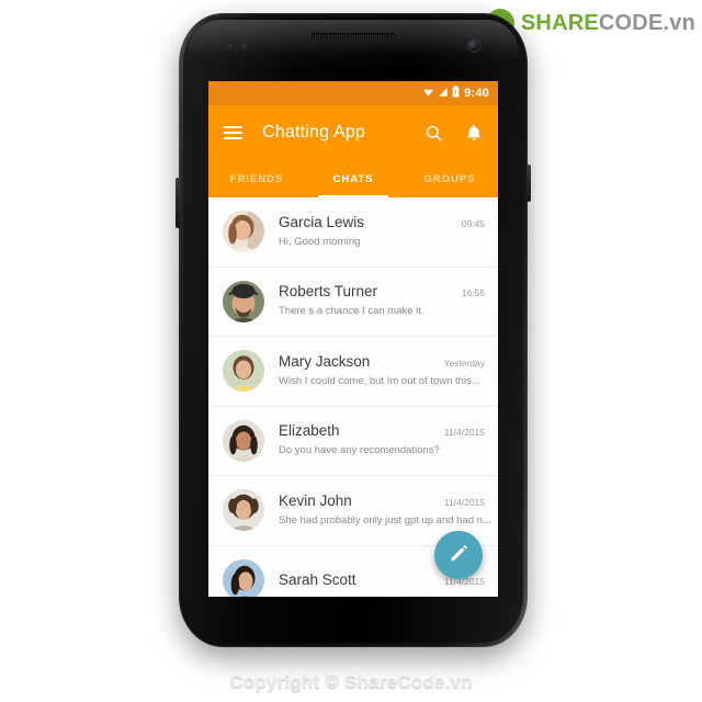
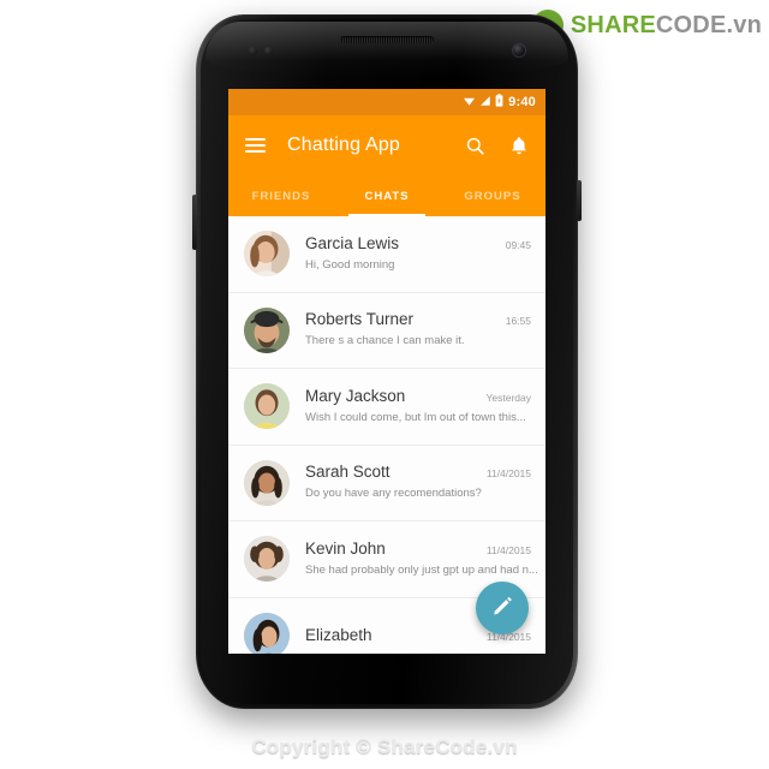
  SHARECODE.vn
  9:40
  Chatting App
  FRIENDS
  CHATS
  GROUPS
  Garcia Lewis
  09:45
  Hi, Good morning
  Roberts Turner
  16:55
  There s a chance I can make it.
  Mary Jackson
  Yesterday
  Wish I could come, but Im out of town this...
- Elizabeth
+ Sarah Scott
  11/4/2015
  Do you have any recomendations?
  Kevin John
  11/4/2015
  She had probably only just gpt up and had n...
- Sarah Scott
+ Elizabeth
  11/4/2015
  Copyright © ShareCode.vn
